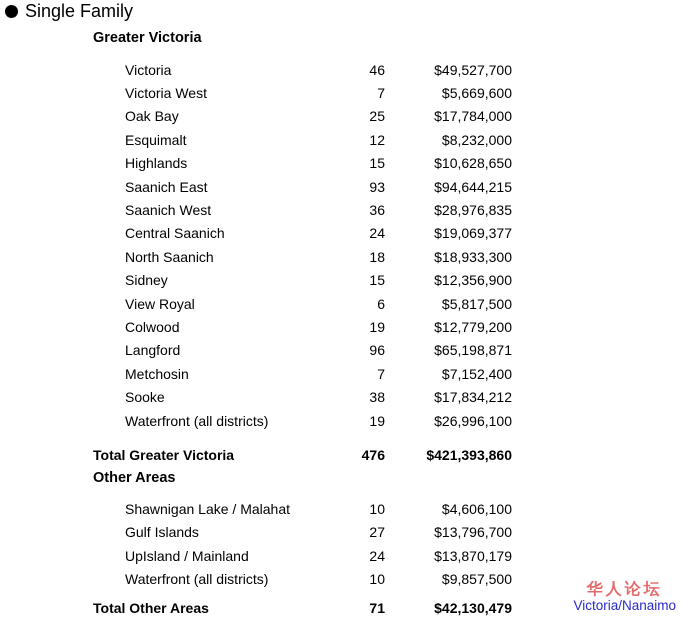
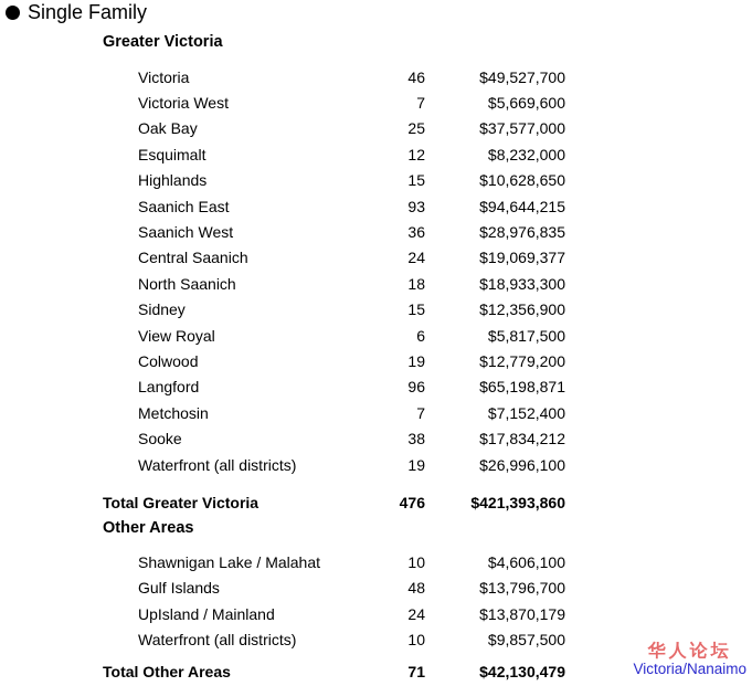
  Single Family
  Greater Victoria
  Victoria
  46
  $49,527,700
  Victoria West
  7
  $5,669,600
  Oak Bay
  25
- $17,784,000
+ $37,577,000
  Esquimalt
  12
  $8,232,000
  Highlands
  15
  $10,628,650
  Saanich East
  93
  $94,644,215
  Saanich West
  36
  $28,976,835
  Central Saanich
  24
  $19,069,377
  North Saanich
  18
  $18,933,300
  Sidney
  15
  $12,356,900
  View Royal
  6
  $5,817,500
  Colwood
  19
  $12,779,200
  Langford
  96
  $65,198,871
  Metchosin
  7
  $7,152,400
  Sooke
  38
  $17,834,212
  Waterfront (all districts)
  19
  $26,996,100
  Total Greater Victoria
  476
  $421,393,860
  Other Areas
  Shawnigan Lake / Malahat
  10
  $4,606,100
  Gulf Islands
- 27
+ 48
  $13,796,700
  UpIsland / Mainland
  24
  $13,870,179
  Waterfront (all districts)
  10
  $9,857,500
  Total Other Areas
  71
  $42,130,479
  华人论坛
  Victoria/Nanaimo
